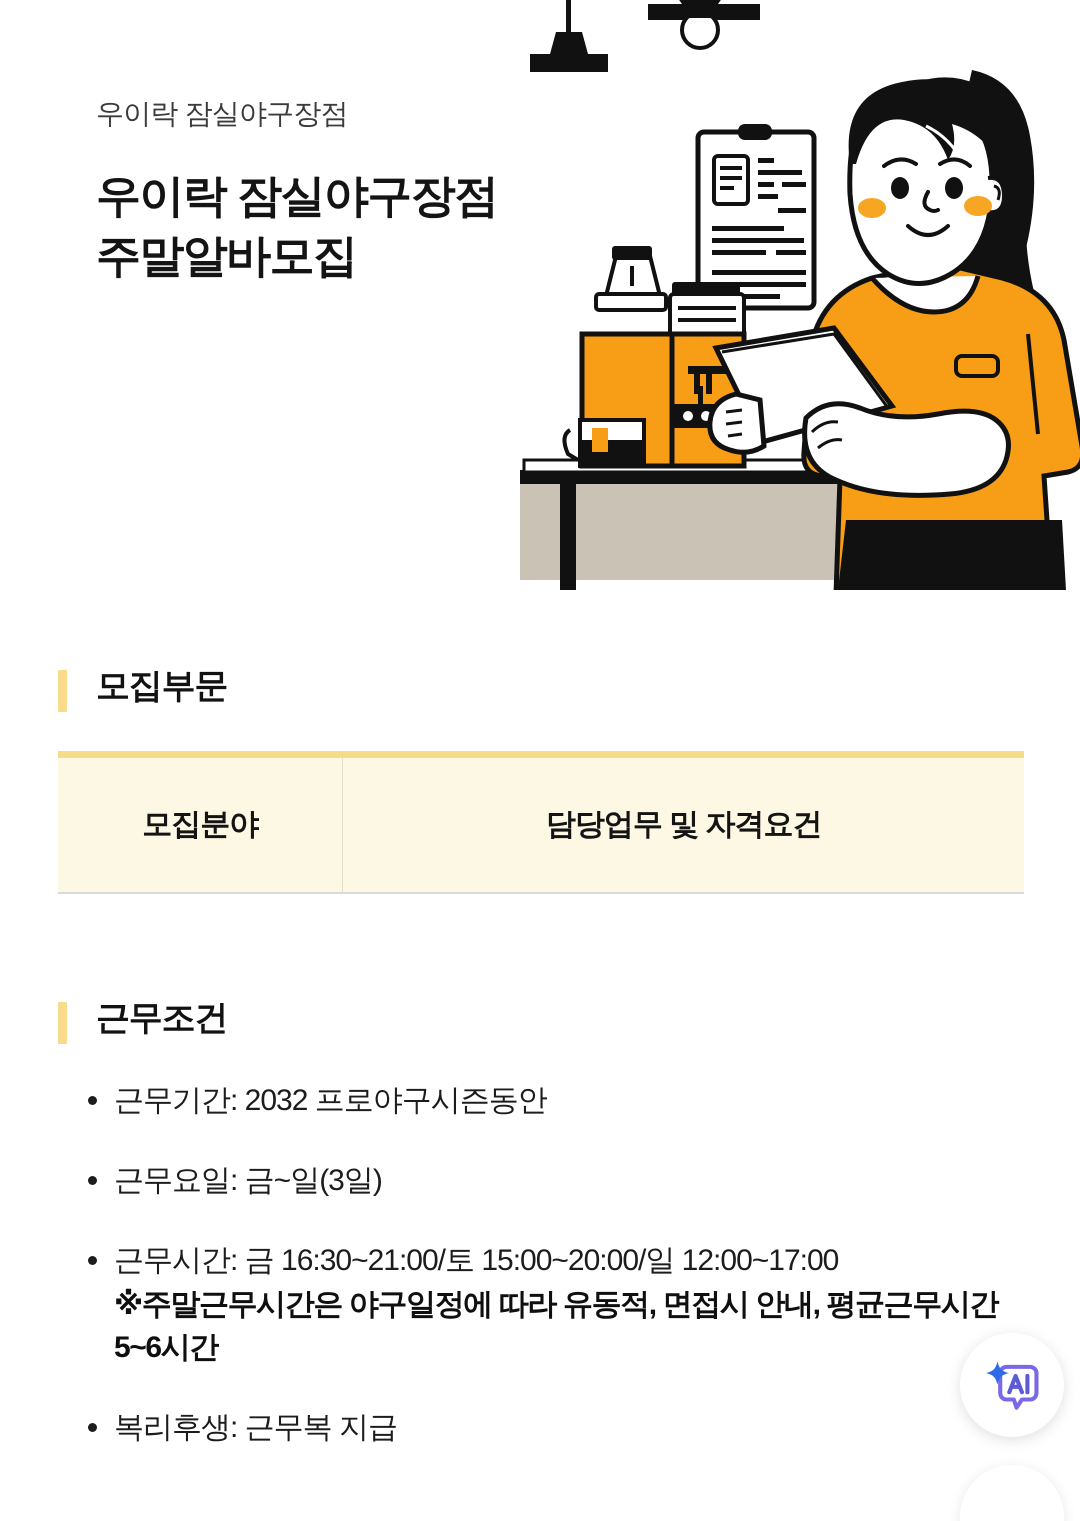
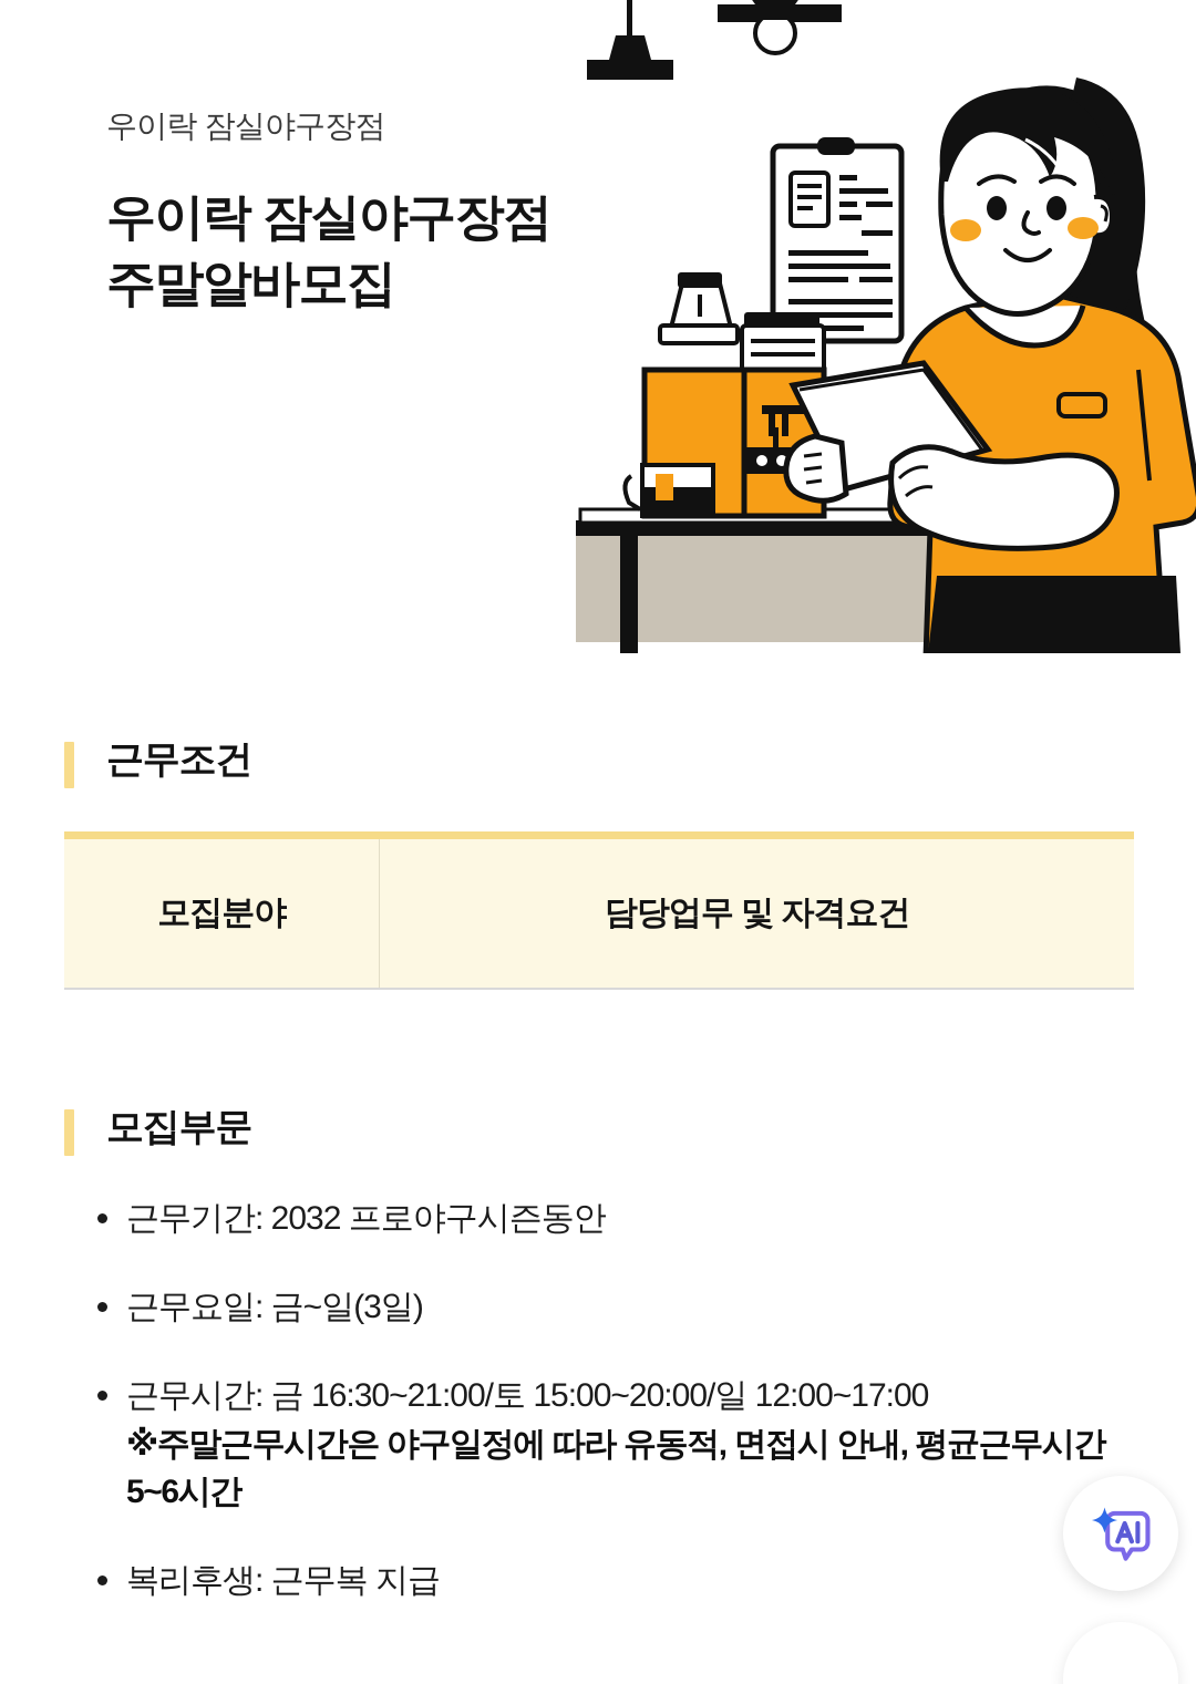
  우이락 잠실야구장점
  우이락 잠실야구장점 주말알바모집
- 모집부문
+ 근무조건
  모집분야	담당업무 및 자격요건
- 근무조건
+ 모집부문
  근무기간: 2032 프로야구시즌동안
  근무요일: 금~일(3일)
  근무시간: 금 16:30~21:00/토 15:00~20:00/일 12:00~17:00
  ※주말근무시간은 야구일정에 따라 유동적, 면접시 안내, 평균근무시간 5~6시간
  복리후생: 근무복 지급
